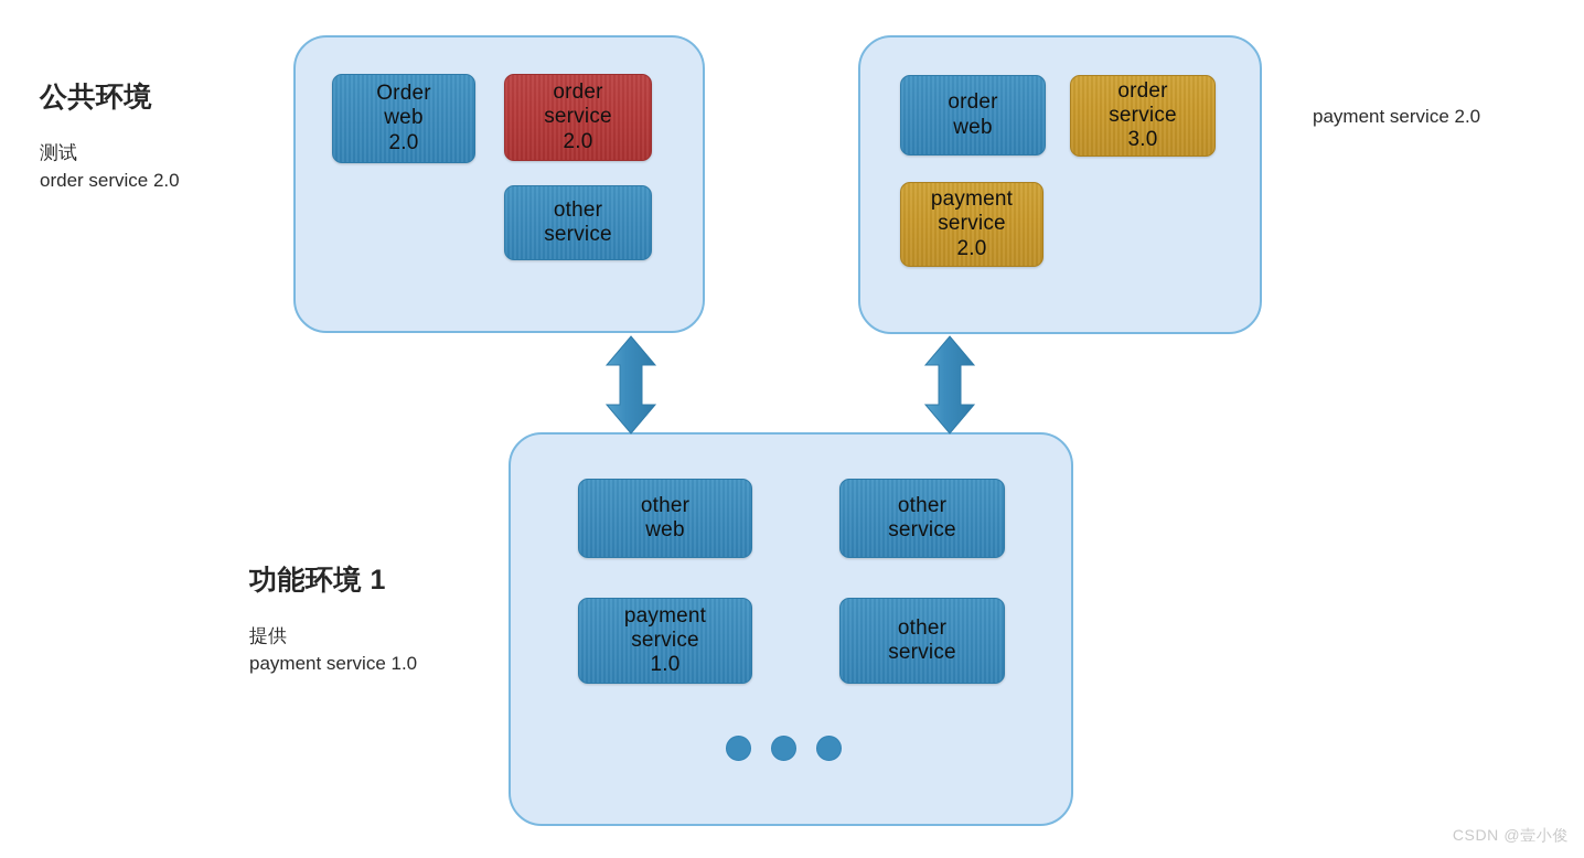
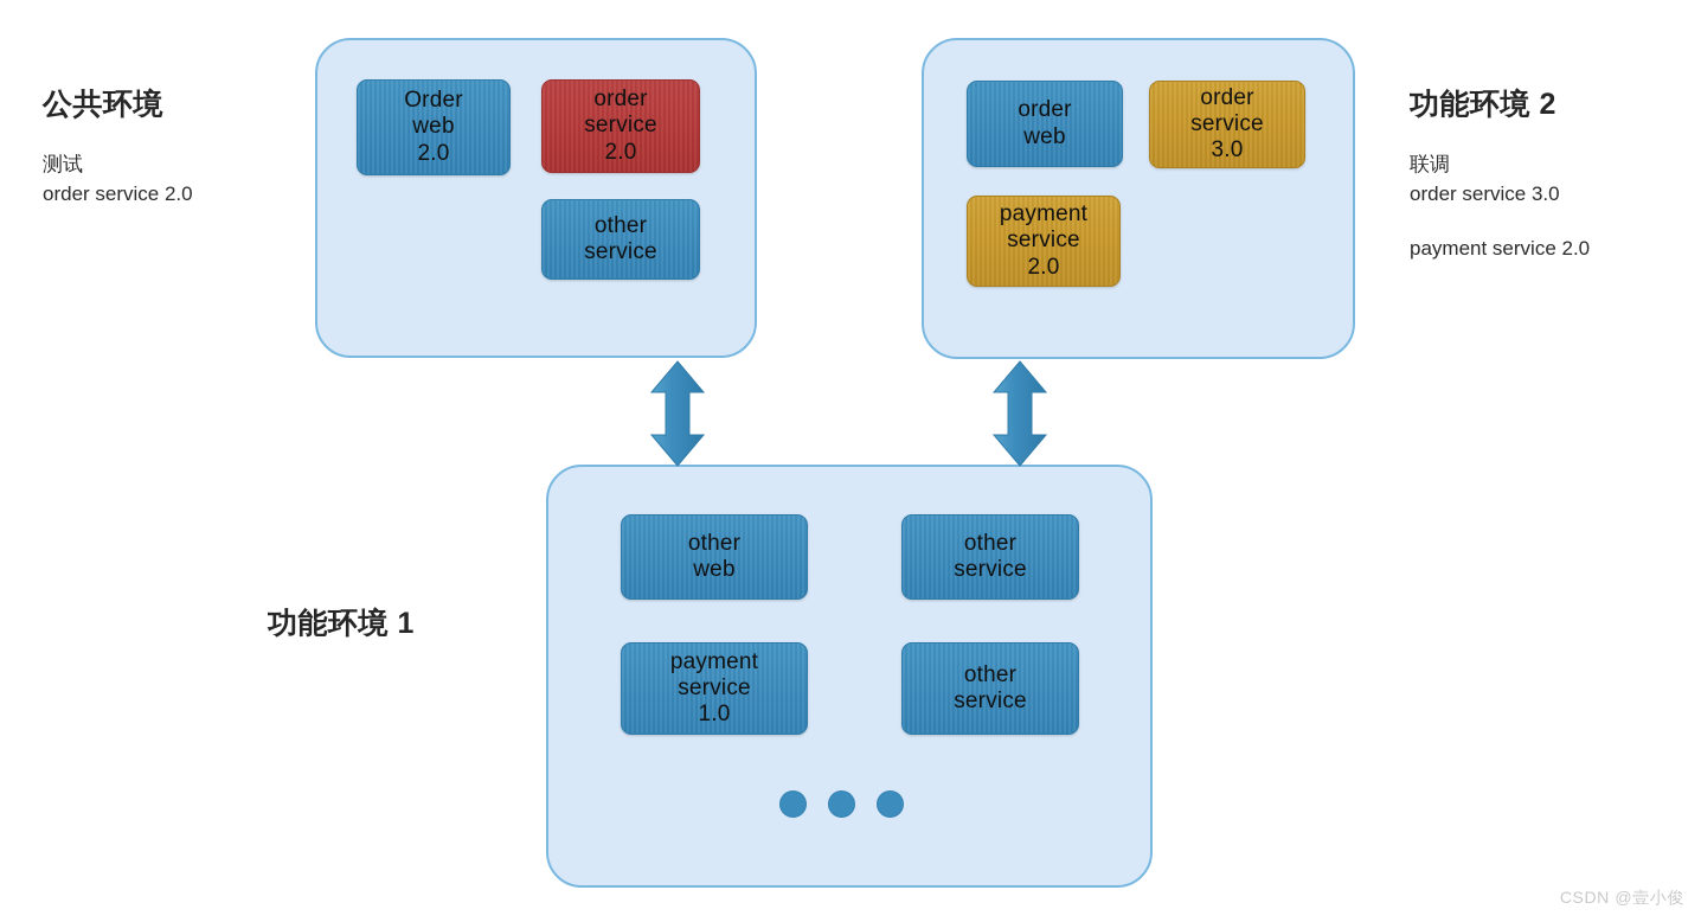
  公共环境
  测试
  order service 2.0
+ 功能环境 2
+ 联调
+ order service 3.0
  payment service 2.0
  功能环境 1
- 提供
- payment service 1.0
  Order
  web
  2.0
  order
  service
  2.0
  other
  service
  order
  web
  order
  service
  3.0
  payment
  service
  2.0
  other
  web
  other
  service
  payment
  service
  1.0
  other
  service
  CSDN @壹小俊
